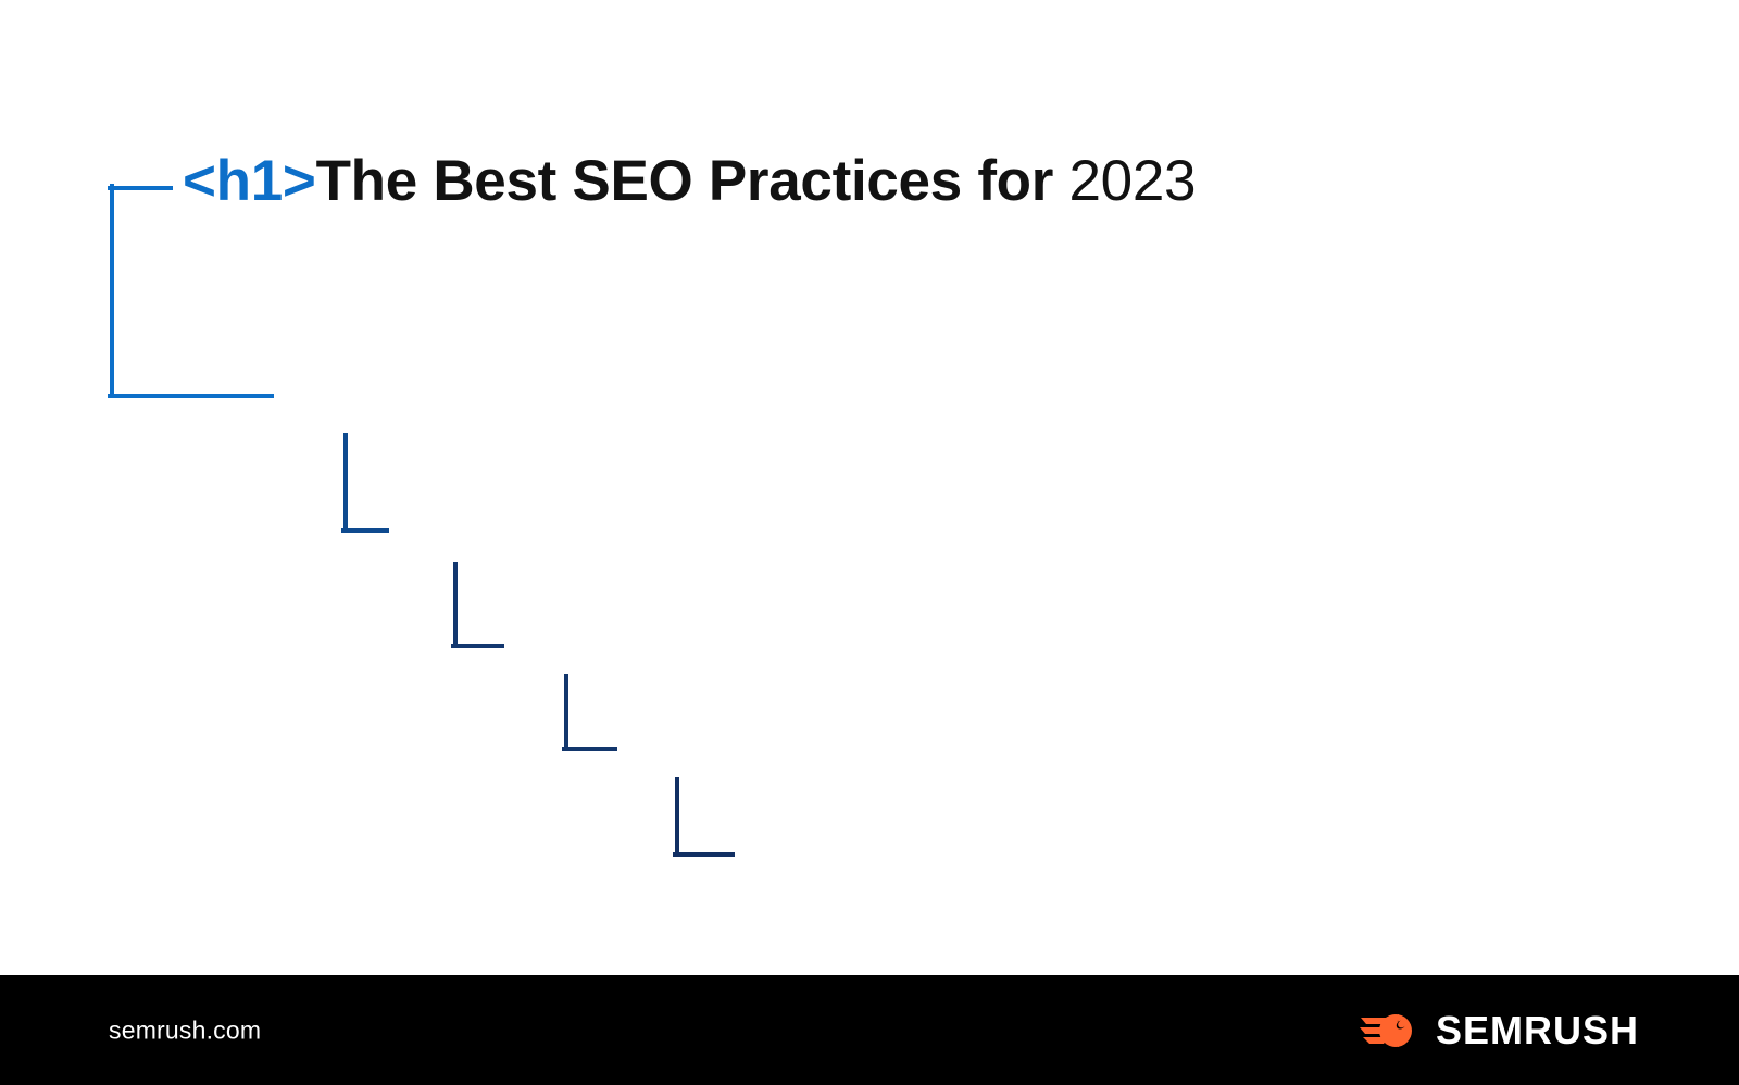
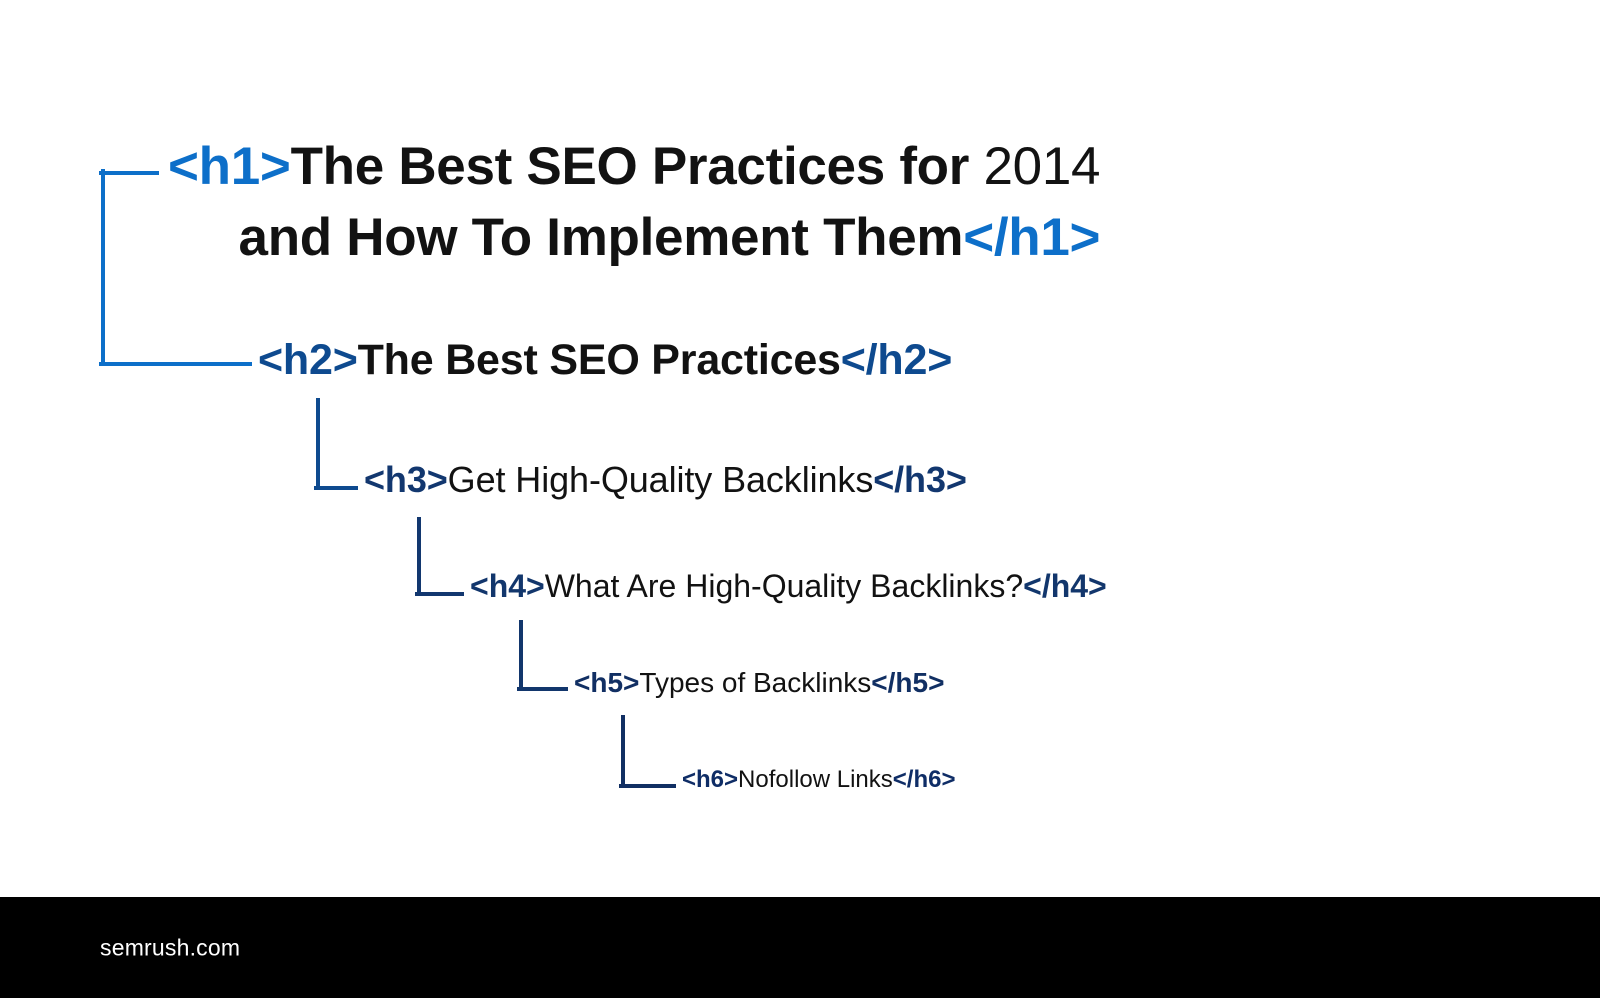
- <h1>The Best SEO Practices for 2023
+ <h1>The Best SEO Practices for 2014
+ and How To Implement Them</h1>
+ <h2>The Best SEO Practices</h2>
+ <h3>Get High-Quality Backlinks</h3>
+ <h4>What Are High-Quality Backlinks?</h4>
+ <h5>Types of Backlinks</h5>
+ <h6>Nofollow Links</h6>
  semrush.com
- SEMRUSH
